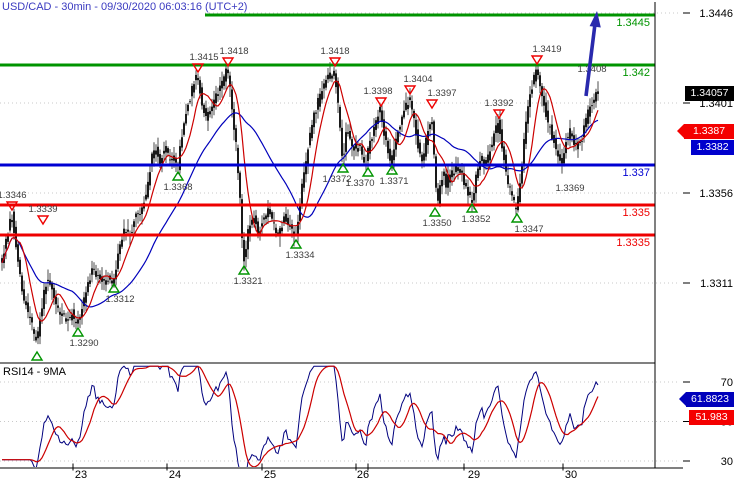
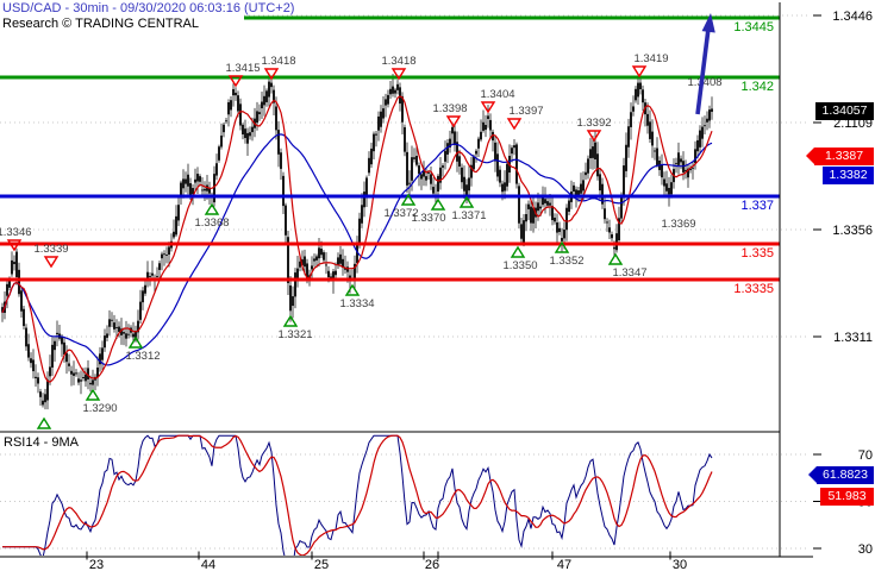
  1.3445
  1.342
  1.337
  1.335
  1.3335
  1.3446
- 1.3401
+ 2.1109
  1.3356
  1.3311
  70
  30
  23
- 24
+ 44
  25
  26
- 29
+ 47
  30
  1.3346
  1.3339
  1.3415
  1.3418
  1.3418
  1.3398
  1.3404
  1.3397
  1.3392
  1.3419
  1.3290
  1.3312
  1.3368
  1.3321
  1.3334
  1.3372
  1.3370
  1.3371
  1.3350
  1.3352
  1.3347
  1.3369
  1.408
  USD/CAD - 30min - 09/30/2020 06:03:16 (UTC+2)
+ Research © TRADING CENTRAL
  RSI14 - 9MA
  1.34057
  1.3387
  1.3382
  61.8823
  51.983
